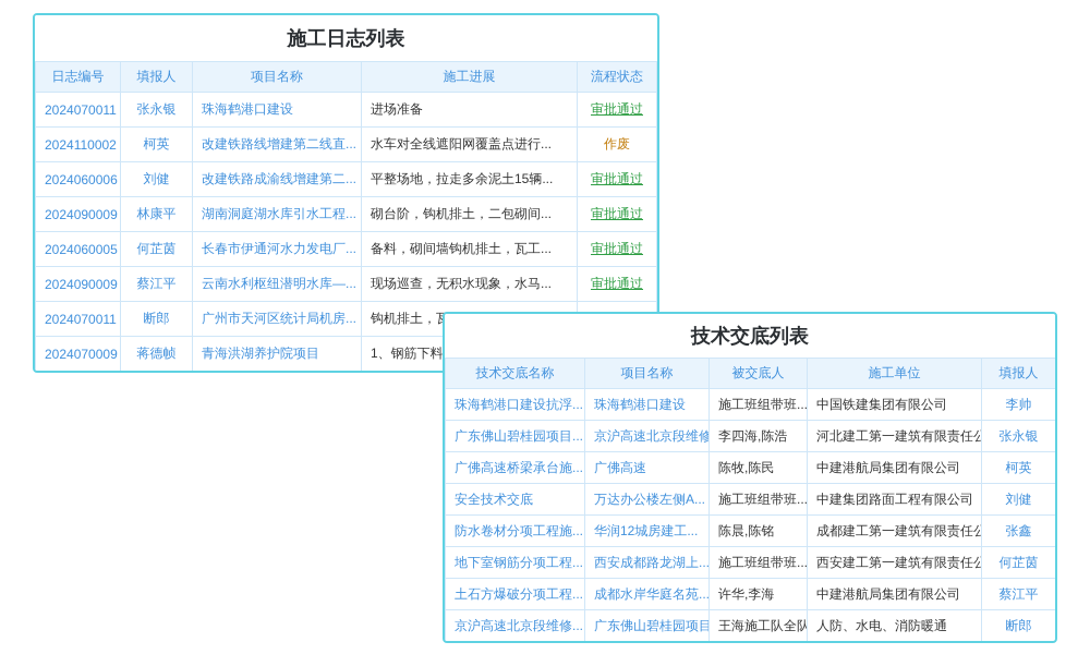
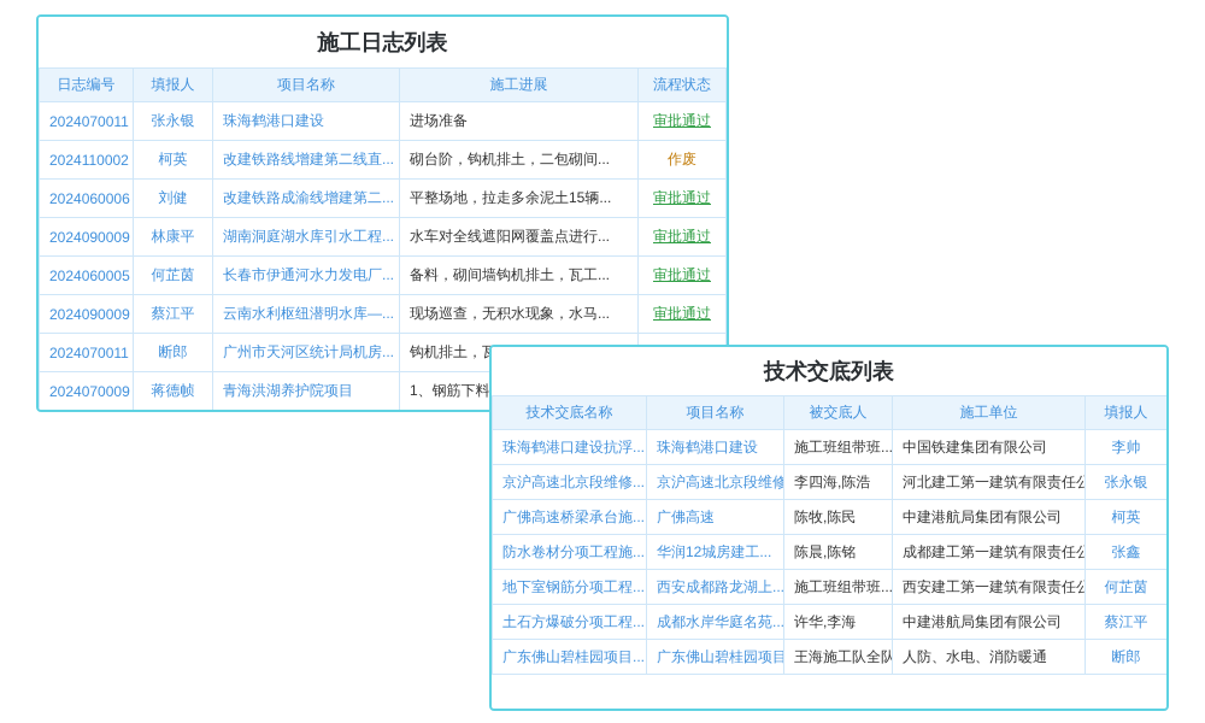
  施工日志列表
  日志编号	填报人	项目名称	施工进展	流程状态
  2024070011	张永银	珠海鹤港口建设	进场准备	审批通过
- 2024110002	柯英	改建铁路线增建第二线直...	水车对全线遮阳网覆盖点进行...	作废
+ 2024110002	柯英	改建铁路线增建第二线直...	砌台阶，钩机排土，二包砌间...	作废
  2024060006	刘健	改建铁路成渝线增建第二...	平整场地，拉走多余泥土15辆...	审批通过
- 2024090009	林康平	湖南洞庭湖水库引水工程...	砌台阶，钩机排土，二包砌间...	审批通过
+ 2024090009	林康平	湖南洞庭湖水库引水工程...	水车对全线遮阳网覆盖点进行...	审批通过
  2024060005	何芷茵	长春市伊通河水力发电厂...	备料，砌间墙钩机排土，瓦工...	审批通过
  2024090009	蔡江平	云南水利枢纽潜明水库—...	现场巡查，无积水现象，水马...	审批通过
  2024070009	蒋德帧	青海洪湖养护院项目	1、钢筋下料
  技术交底列表
  技术交底名称	项目名称	被交底人	施工单位	填报人
  珠海鹤港口建设抗浮...	珠海鹤港口建设	施工班组带班...	中国铁建集团有限公司	李帅
- 广东佛山碧桂园项目...	京沪高速北京段维修	李四海,陈浩	河北建工第一建筑有限责任公	张永银
+ 京沪高速北京段维修...	京沪高速北京段维修	李四海,陈浩	河北建工第一建筑有限责任公	张永银
  广佛高速桥梁承台施...	广佛高速	陈牧,陈民	中建港航局集团有限公司	柯英
- 安全技术交底	万达办公楼左侧A...	施工班组带班...	中建集团路面工程有限公司	刘健
  防水卷材分项工程施...	华润12城房建工...	陈晨,陈铭	成都建工第一建筑有限责任公	张鑫
  地下室钢筋分项工程...	西安成都路龙湖上...	施工班组带班...	西安建工第一建筑有限责任公	何芷茵
  土石方爆破分项工程...	成都水岸华庭名苑...	许华,李海	中建港航局集团有限公司	蔡江平
- 京沪高速北京段维修...	广东佛山碧桂园项目	王海施工队全队	人防、水电、消防暖通	断郎
+ 广东佛山碧桂园项目...	广东佛山碧桂园项目	王海施工队全队	人防、水电、消防暖通	断郎
